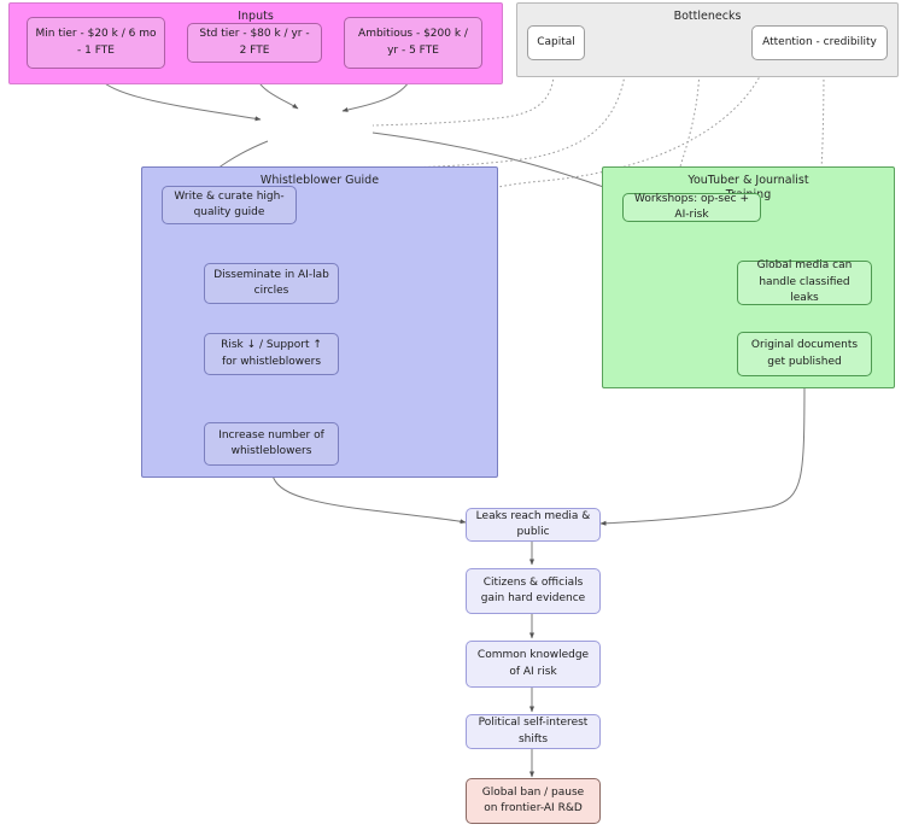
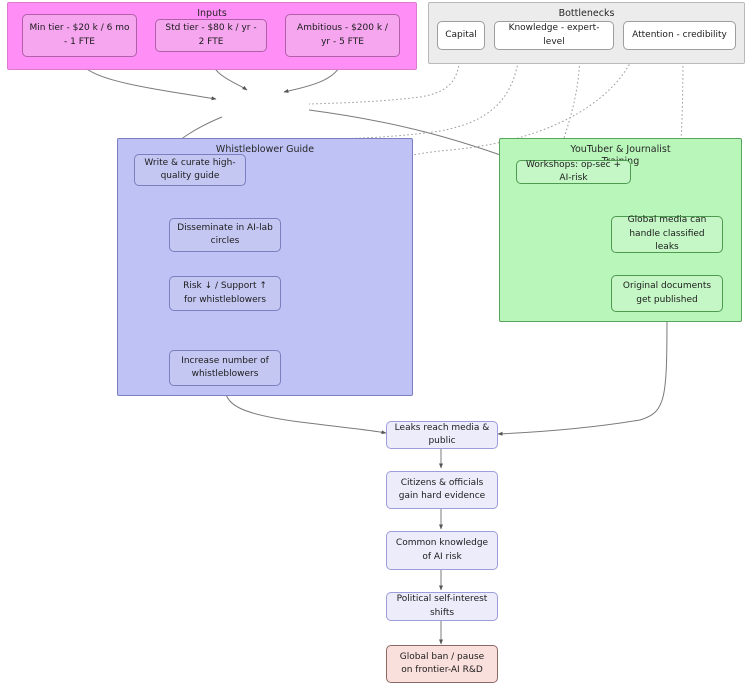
  Inputs
  Min tier - $20 k / 6 mo - 1 FTE
  Std tier - $80 k / yr - 2 FTE
  Ambitious - $200 k / yr - 5 FTE
  Bottlenecks
  Capital
+ Knowledge - expert-level
  Attention - credibility
  Whistleblower Guide
  Write & curate high-quality guide
  Disseminate in AI-lab circles
  Risk ↓ / Support ↑ for whistleblowers
  Increase number of whistleblowers
  YouTuber & Journalist g
  Workshops: op-sec + AI-risk
  Global media can handle classified leaks
  Original documents get published
  Leaks reach media & public
  Citizens & officials gain hard evidence
  Common knowledge of AI risk
  Political self-interest shifts
  Global ban / pause on frontier-AI R&D
